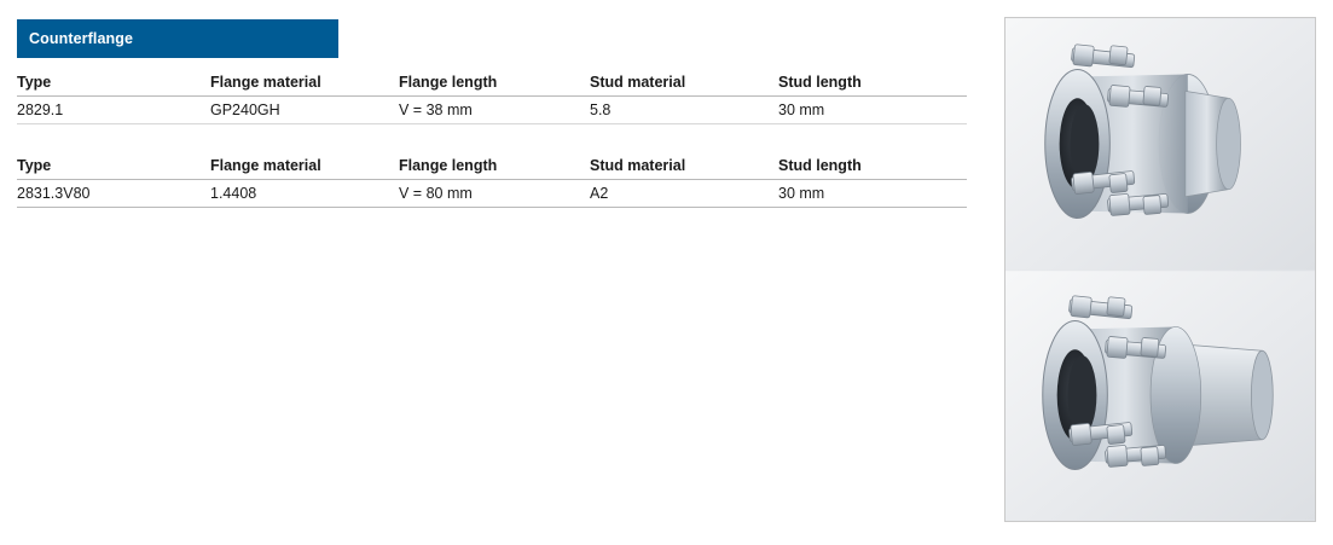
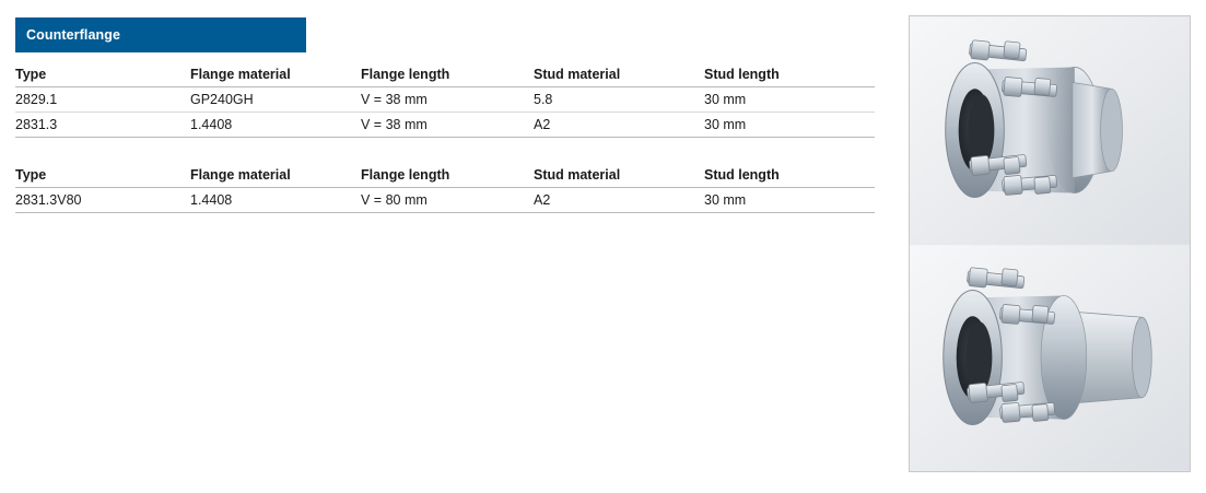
  Counterflange
  Type	Flange material	Flange length	Stud material	Stud length
  2829.1	GP240GH	V = 38 mm	5.8	30 mm
+ 2831.3	1.4408	V = 38 mm	A2	30 mm
  Type	Flange material	Flange length	Stud material	Stud length
  2831.3V80	1.4408	V = 80 mm	A2	30 mm
